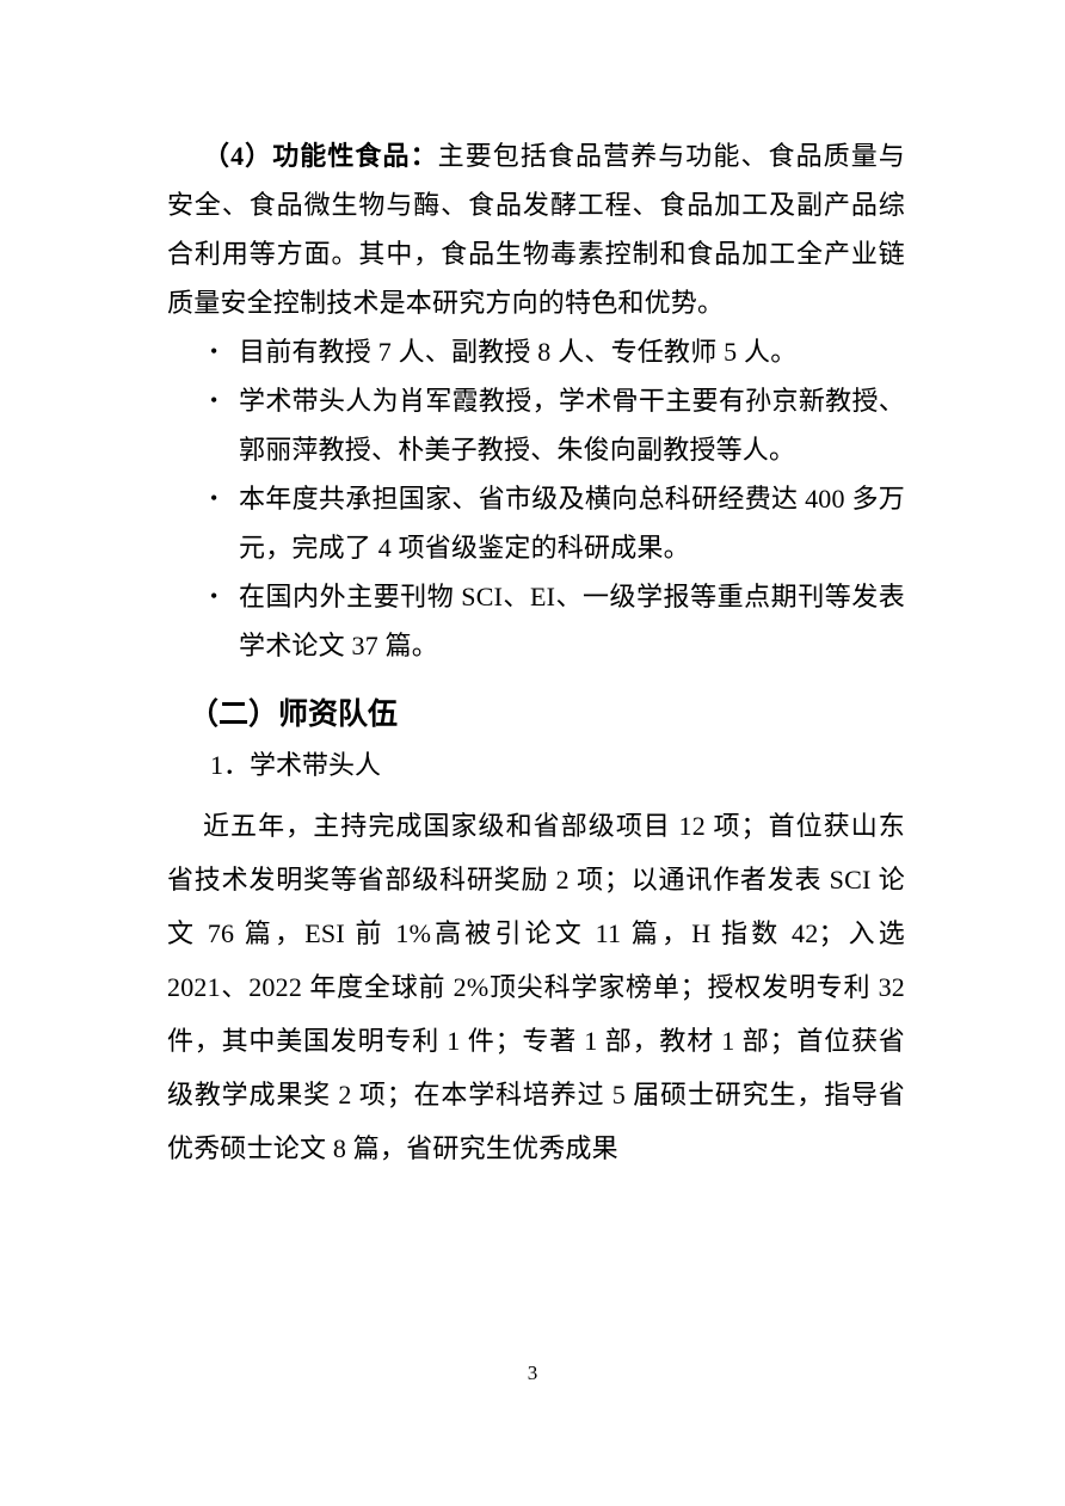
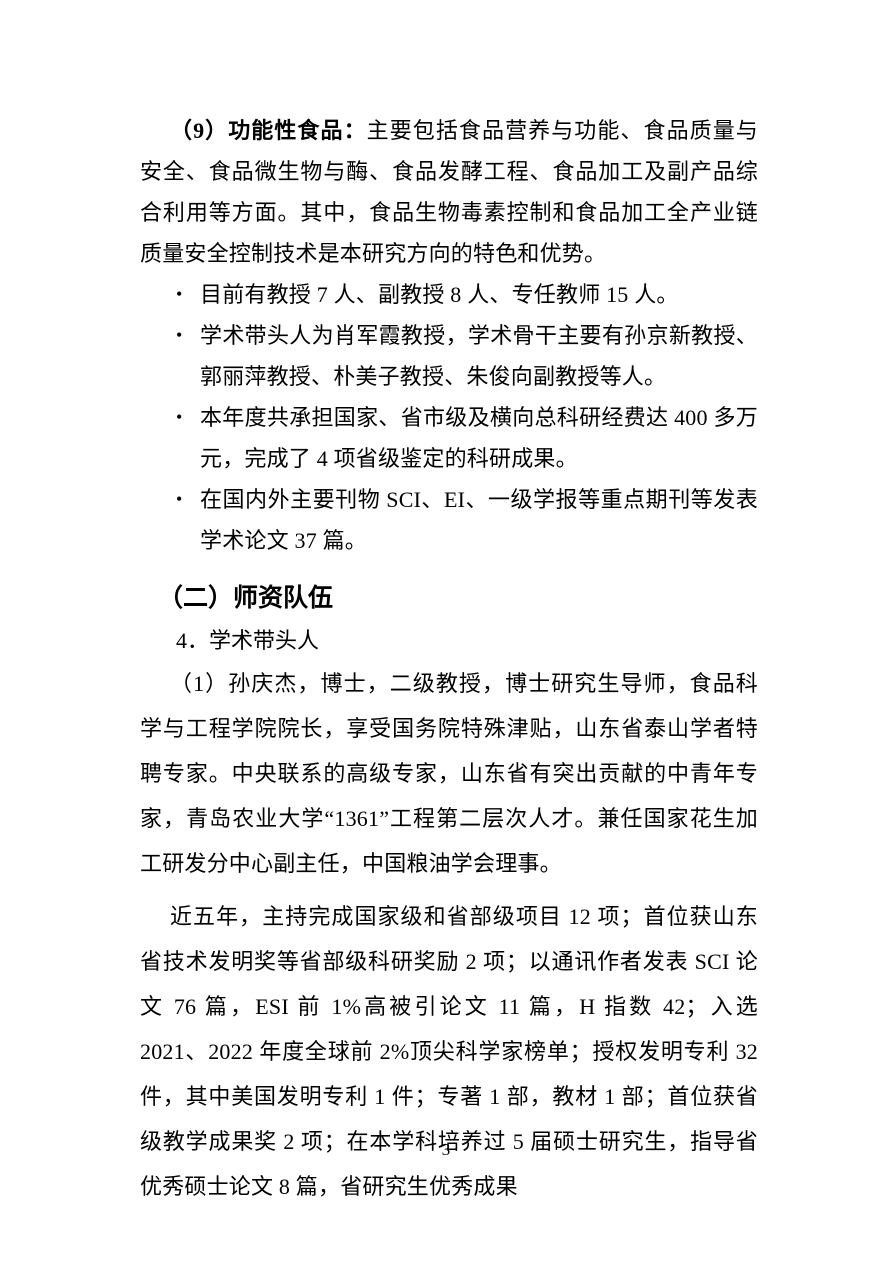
- （4）功能性食品：主要包括食品营养与功能、食品质量与安全、食品微生物与酶、食品发酵工程、食品加工及副产品综合利用等方面。其中，食品生物毒素控制和食品加工全产业链质量安全控制技术是本研究方向的特色和优势。
+ （9）功能性食品：主要包括食品营养与功能、食品质量与安全、食品微生物与酶、食品发酵工程、食品加工及副产品综合利用等方面。其中，食品生物毒素控制和食品加工全产业链质量安全控制技术是本研究方向的特色和优势。
  •
- 目前有教授 7 人、副教授 8 人、专任教师 5 人。
+ 目前有教授 7 人、副教授 8 人、专任教师 15 人。
  •
  学术带头人为肖军霞教授，学术骨干主要有孙京新教授、郭丽萍教授、朴美子教授、朱俊向副教授等人。
  •
  本年度共承担国家、省市级及横向总科研经费达 400 多万元，完成了 4 项省级鉴定的科研成果。
  •
  在国内外主要刊物 SCI、EI、一级学报等重点期刊等发表学术论文 37 篇。
  （二）师资队伍
- 1．学术带头人
+ 4．学术带头人
+ （1）孙庆杰，博士，二级教授，博士研究生导师，食品科学与工程学院院长，享受国务院特殊津贴，山东省泰山学者特聘专家。中央联系的高级专家，山东省有突出贡献的中青年专家，青岛农业大学“1361”工程第二层次人才。兼任国家花生加工研发分中心副主任，中国粮油学会理事。
  近五年，主持完成国家级和省部级项目 12 项；首位获山东省技术发明奖等省部级科研奖励 2 项；以通讯作者发表 SCI 论文 76 篇，ESI 前 1%高被引论文 11 篇，H 指数 42；入选 2021、2022 年度全球前 2%顶尖科学家榜单；授权发明专利 32 件，其中美国发明专利 1 件；专著 1 部，教材 1 部；首位获省级教学成果奖 2 项；在本学科培养过 5 届硕士研究生，指导省优秀硕士论文 8 篇，省研究生优秀成果
  3
